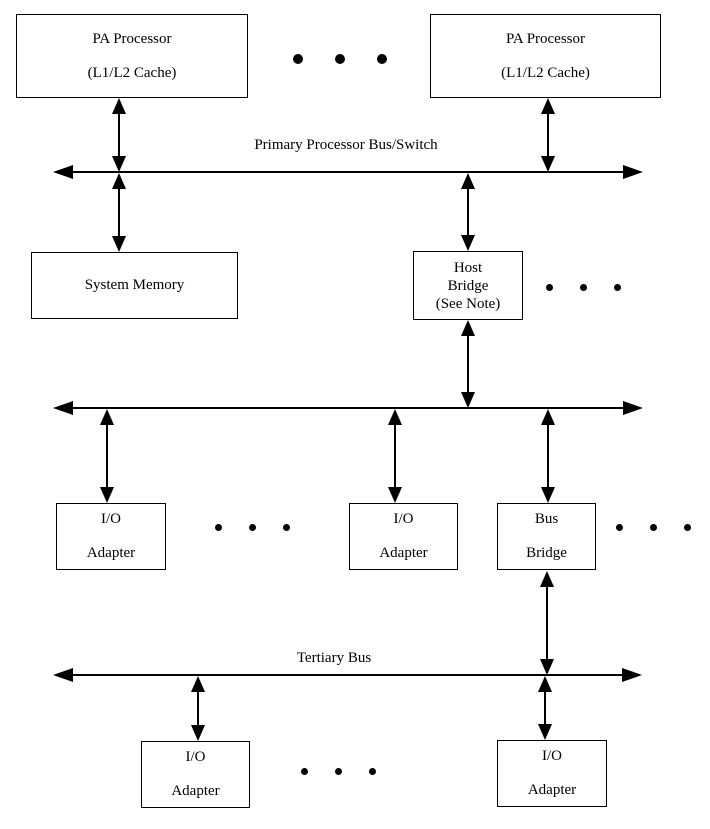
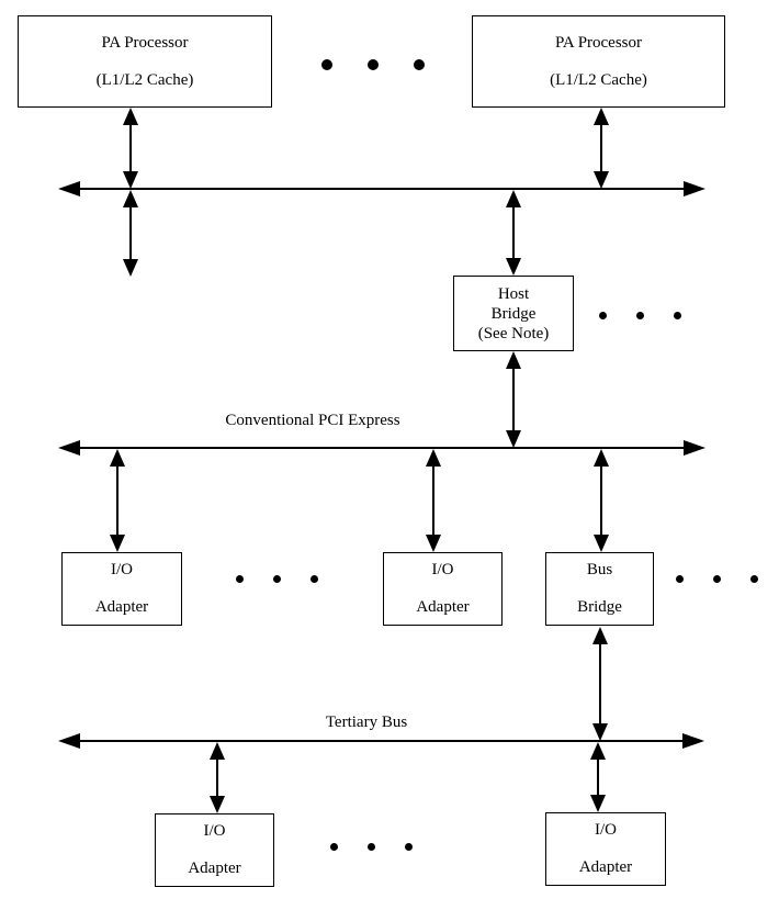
  PA Processor
  (L1/L2 Cache)
  PA Processor
  (L1/L2 Cache)
- Primary Processor Bus/Switch
- System Memory
  Host
  Bridge
  (See Note)
+ Conventional PCI Express
  I/O
  Adapter
  I/O
  Adapter
  Bus
  Bridge
  Tertiary Bus
  I/O
  Adapter
  I/O
  Adapter
